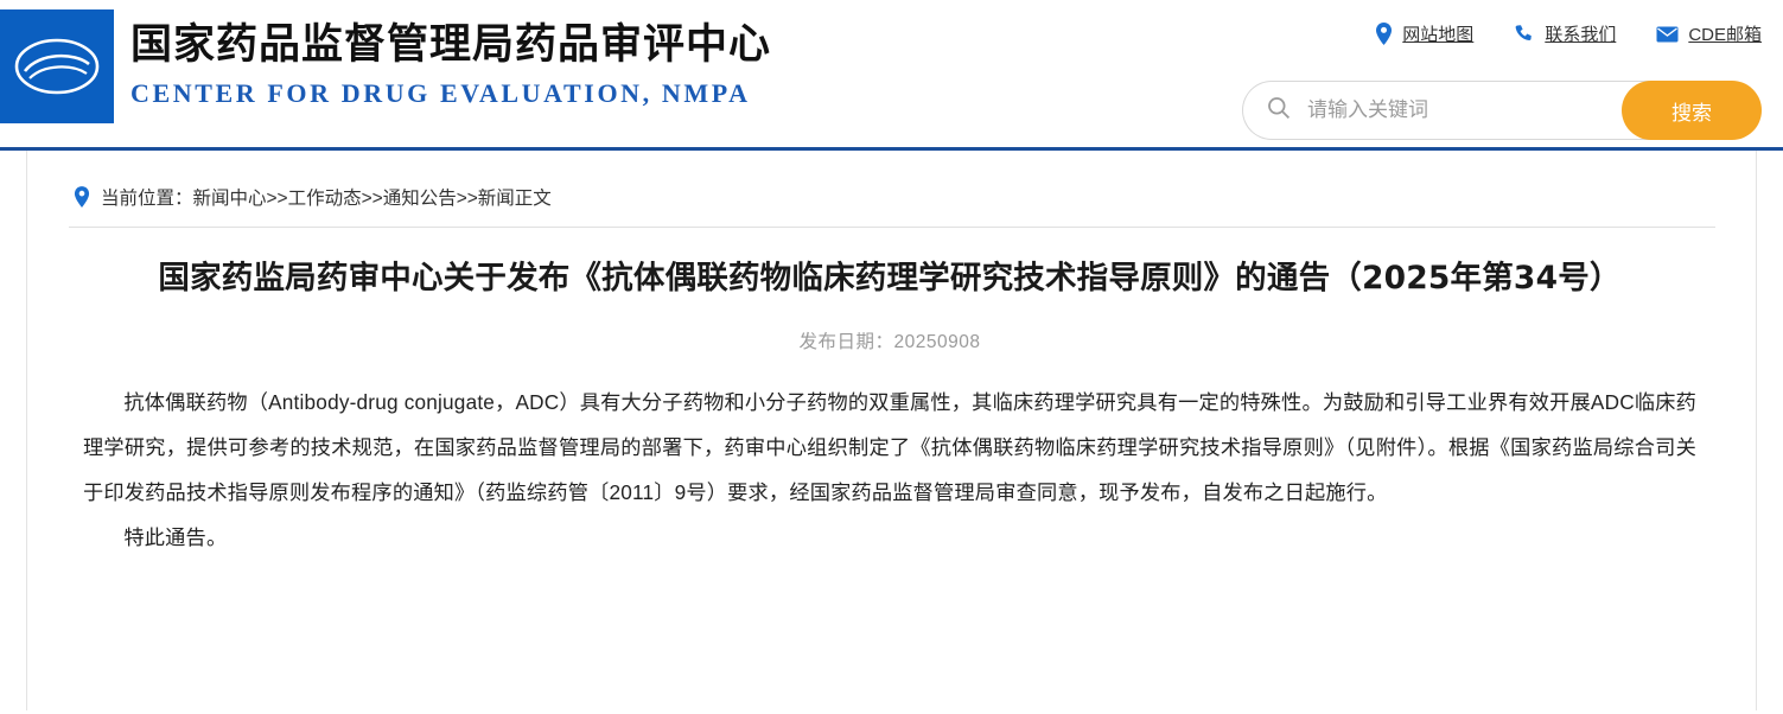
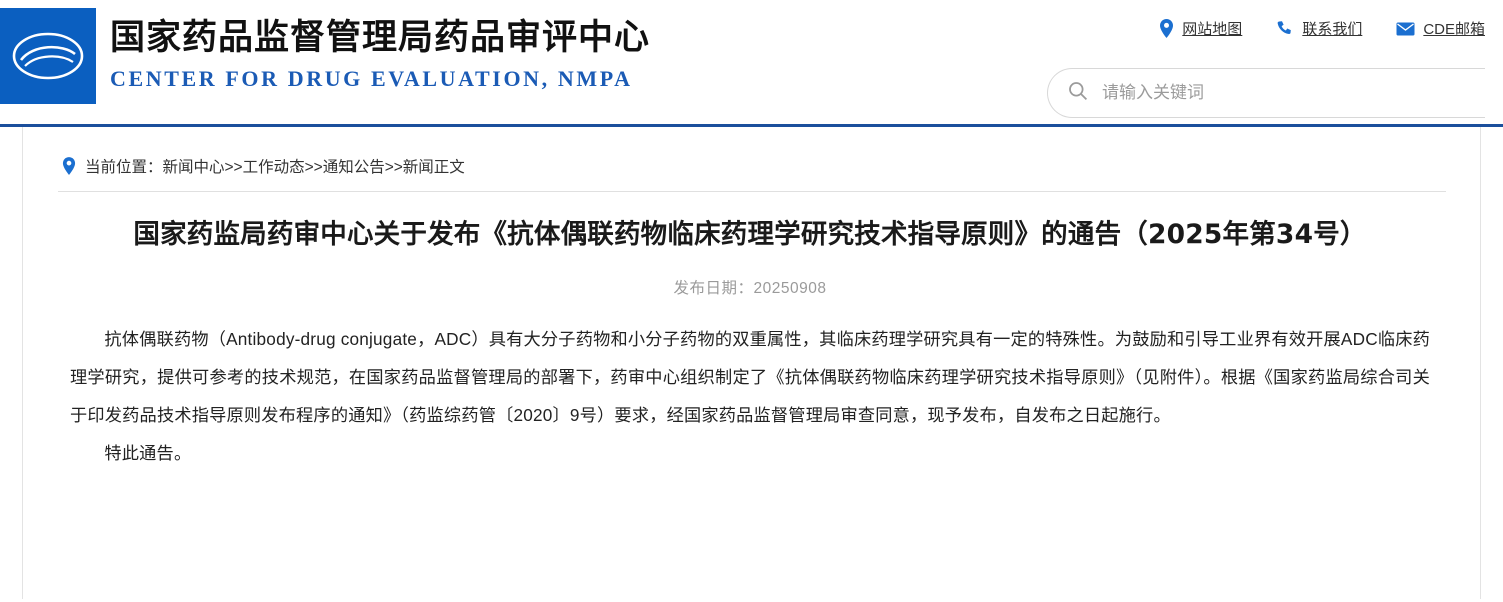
  国家药品监督管理局药品审评中心
  CENTER FOR DRUG EVALUATION, NMPA
  网站地图
  联系我们
  CDE邮箱
  请输入关键词
- 搜索
  当前位置：新闻中心>>工作动态>>通知公告>>新闻正文
  国家药监局药审中心关于发布《抗体偶联药物临床药理学研究技术指导原则》的通告（2025年第34号）
  发布日期：20250908
- 抗体偶联药物（Antibody-drug conjugate，ADC）具有大分子药物和小分子药物的双重属性，其临床药理学研究具有一定的特殊性。为鼓励和引导工业界有效开展ADC临床药理学研究，提供可参考的技术规范，在国家药品监督管理局的部署下，药审中心组织制定了《抗体偶联药物临床药理学研究技术指导原则》（见附件）。根据《国家药监局综合司关于印发药品技术指导原则发布程序的通知》（药监综药管〔2011〕9号）要求，经国家药品监督管理局审查同意，现予发布，自发布之日起施行。
+ 抗体偶联药物（Antibody-drug conjugate，ADC）具有大分子药物和小分子药物的双重属性，其临床药理学研究具有一定的特殊性。为鼓励和引导工业界有效开展ADC临床药理学研究，提供可参考的技术规范，在国家药品监督管理局的部署下，药审中心组织制定了《抗体偶联药物临床药理学研究技术指导原则》（见附件）。根据《国家药监局综合司关于印发药品技术指导原则发布程序的通知》（药监综药管〔2020〕9号）要求，经国家药品监督管理局审查同意，现予发布，自发布之日起施行。
  特此通告。
